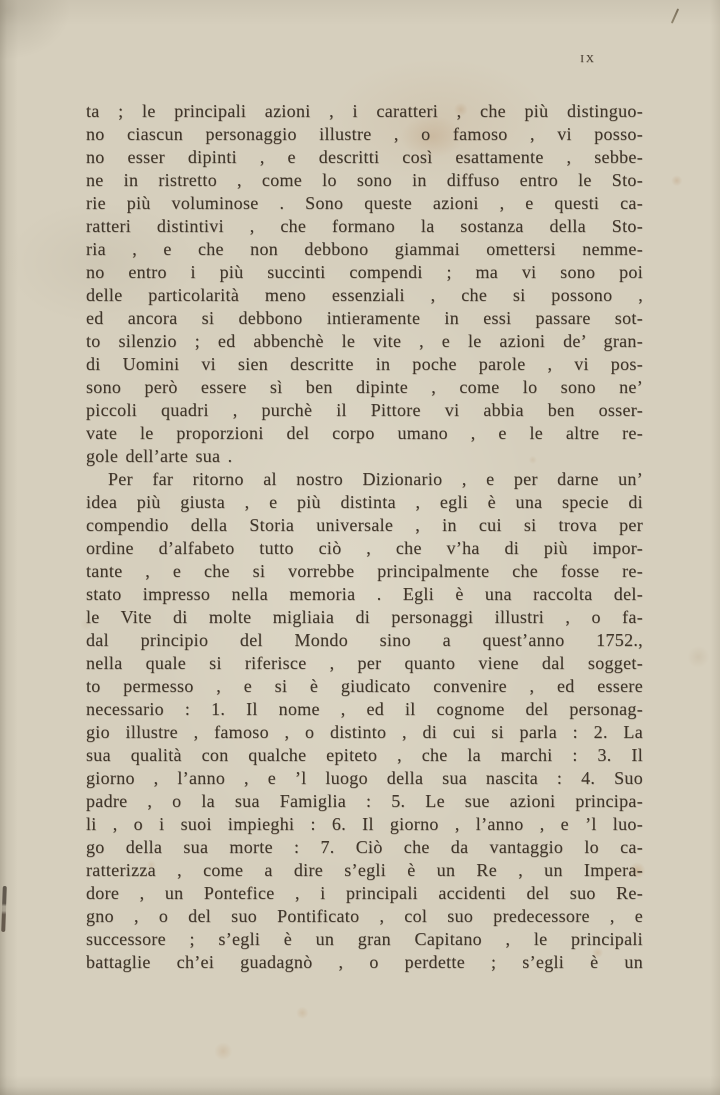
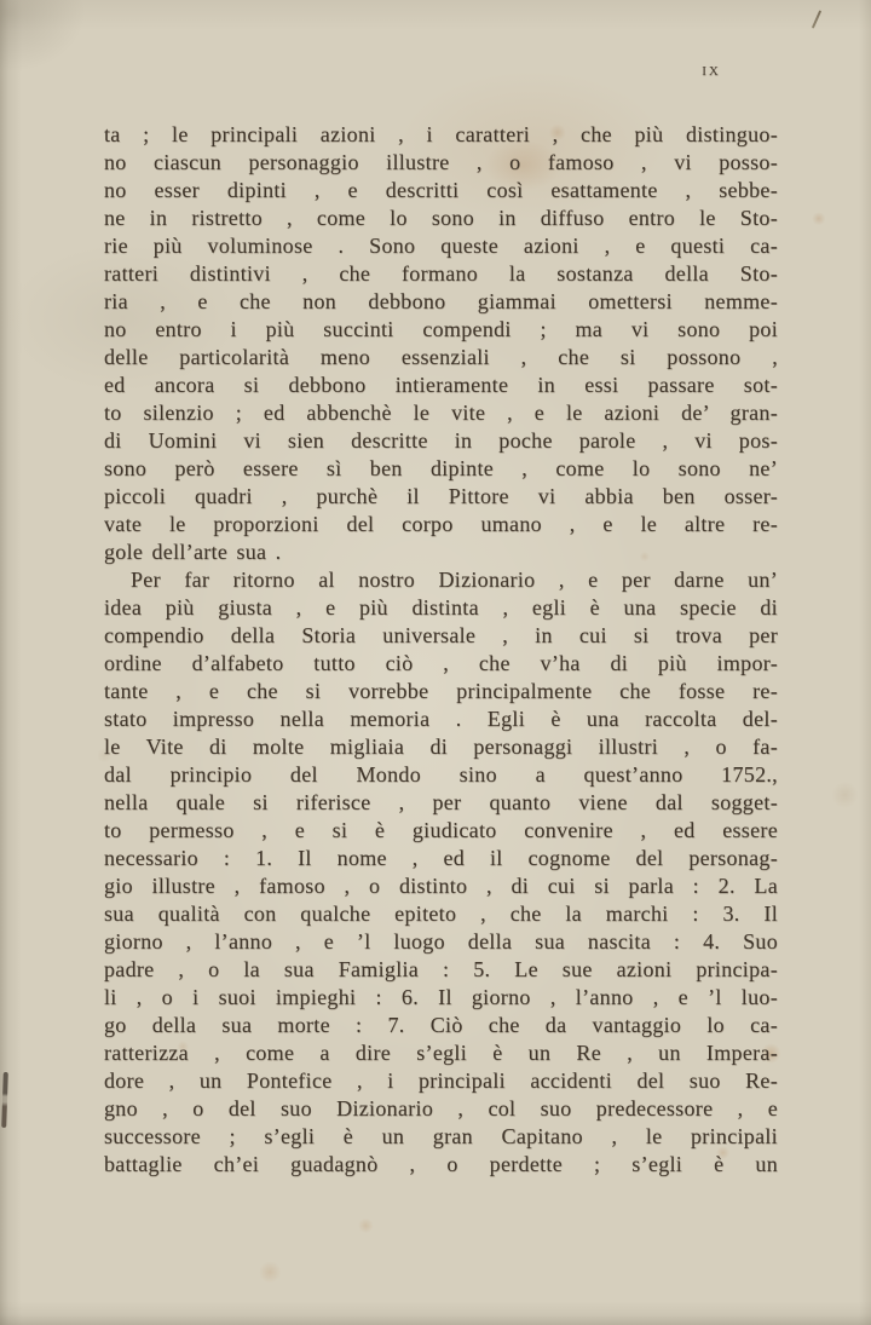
  ix
  ta ; le principali azioni , i caratteri , che più distinguo-
  no ciascun personaggio illustre , o famoso , vi posso-
  no esser dipinti , e descritti così esattamente , sebbe-
  ne in ristretto , come lo sono in diffuso entro le Sto-
  rie più voluminose . Sono queste azioni , e questi ca-
  ratteri distintivi , che formano la sostanza della Sto-
  ria , e che non debbono giammai omettersi nemme-
  no entro i più succinti compendi ; ma vi sono poi
  delle particolarità meno essenziali , che si possono ,
  ed ancora si debbono intieramente in essi passare sot-
  to silenzio ; ed abbenchè le vite , e le azioni de’ gran-
  di Uomini vi sien descritte in poche parole , vi pos-
  sono però essere sì ben dipinte , come lo sono ne’
  piccoli quadri , purchè il Pittore vi abbia ben osser-
  vate le proporzioni del corpo umano , e le altre re-
  gole dell’arte sua .
  Per far ritorno al nostro Dizionario , e per darne un’
  idea più giusta , e più distinta , egli è una specie di
  compendio della Storia universale , in cui si trova per
  ordine d’alfabeto tutto ciò , che v’ha di più impor-
  tante , e che si vorrebbe principalmente che fosse re-
  stato impresso nella memoria . Egli è una raccolta del-
  le Vite di molte migliaia di personaggi illustri , o fa-
  dal principio del Mondo sino a quest’anno 1752.,
  nella quale si riferisce , per quanto viene dal sogget-
  to permesso , e si è giudicato convenire , ed essere
  necessario : 1. Il nome , ed il cognome del personag-
  gio illustre , famoso , o distinto , di cui si parla : 2. La
  sua qualità con qualche epiteto , che la marchi : 3. Il
  giorno , l’anno , e ’l luogo della sua nascita : 4. Suo
  padre , o la sua Famiglia : 5. Le sue azioni principa-
  li , o i suoi impieghi : 6. Il giorno , l’anno , e ’l luo-
  go della sua morte : 7. Ciò che da vantaggio lo ca-
  ratterizza , come a dire s’egli è un Re , un Impera-
  dore , un Pontefice , i principali accidenti del suo Re-
- gno , o del suo Pontificato , col suo predecessore , e
+ gno , o del suo Dizionario , col suo predecessore , e
  successore ; s’egli è un gran Capitano , le principali
  battaglie ch’ei guadagnò , o perdette ; s’egli è un
